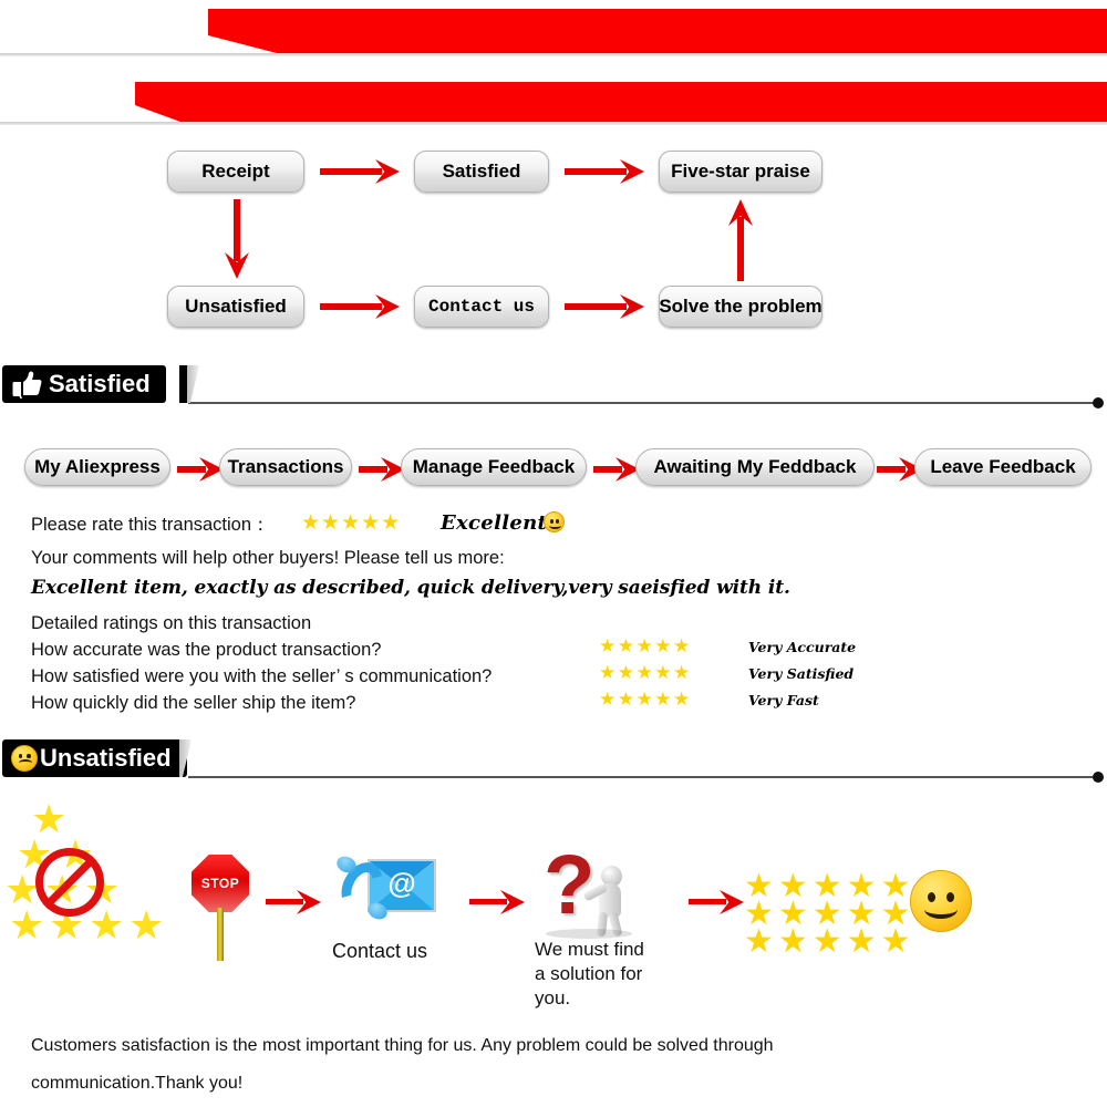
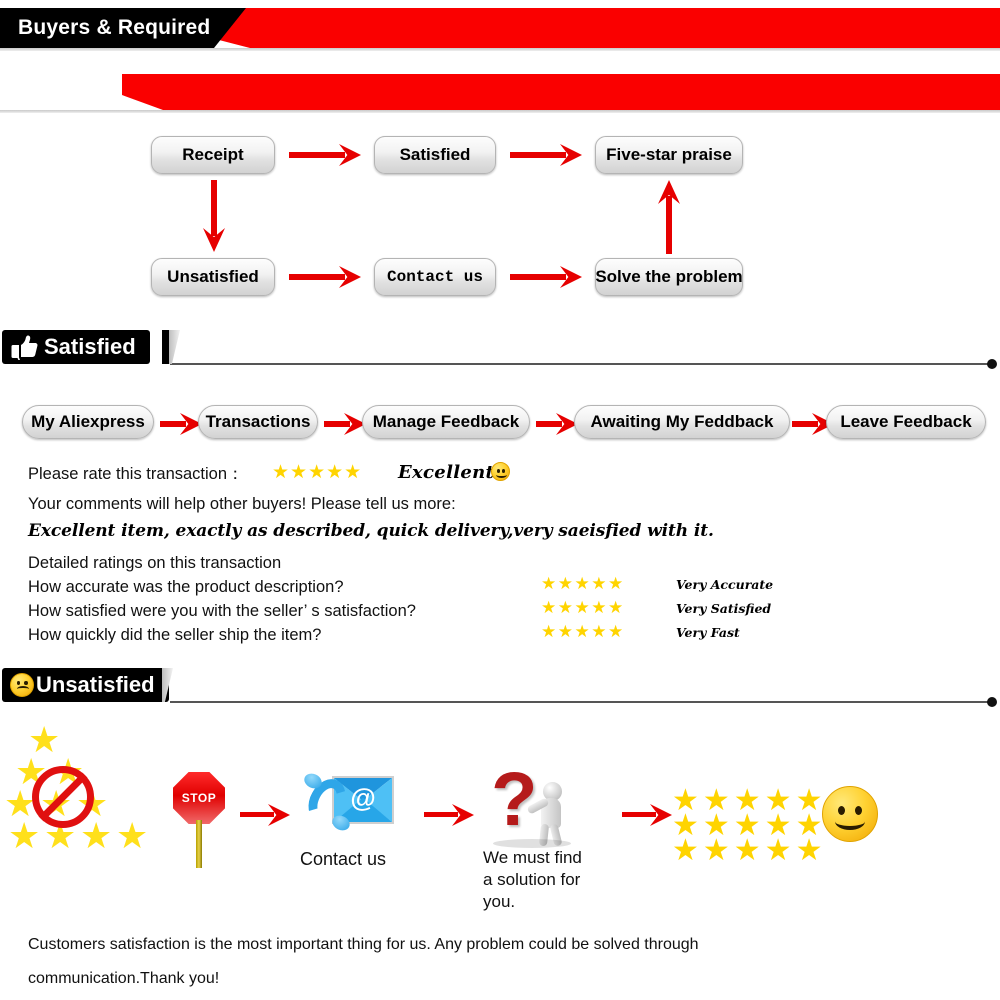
+ Buyers & Required
  Receipt
  Satisfied
  Five-star praise
  Unsatisfied
  Contact us
  Solve the problem
  Satisfied
  My Aliexpress
  Transactions
  Manage Feedback
  Awaiting My Feddback
  Leave Feedback
  Please rate this transaction：
  ★★★★★
  Excellent
  Your comments will help other buyers! Please tell us more:
  Excellent item, exactly as described, quick delivery,very saeisfied with it.
  Detailed ratings on this transaction
- How accurate was the product transaction?
+ How accurate was the product description?
  ★★★★★
  Very Accurate
- How satisfied were you with the seller’ s communication?
+ How satisfied were you with the seller’ s satisfaction?
  ★★★★★
  Very Satisfied
  How quickly did the seller ship the item?
  ★★★★★
  Very Fast
  Unsatisfied
  ★
  ★
  ★
  ★
  ★
  ★
  ★
  ★
  ★
  STOP
  @
  Contact us
  ?
  We must find
  a solution for
  you.
  ★★★★★
  ★★★★★
  ★★★★★
  Customers satisfaction is the most important thing for us. Any problem could be solved through
  communication.Thank you!
